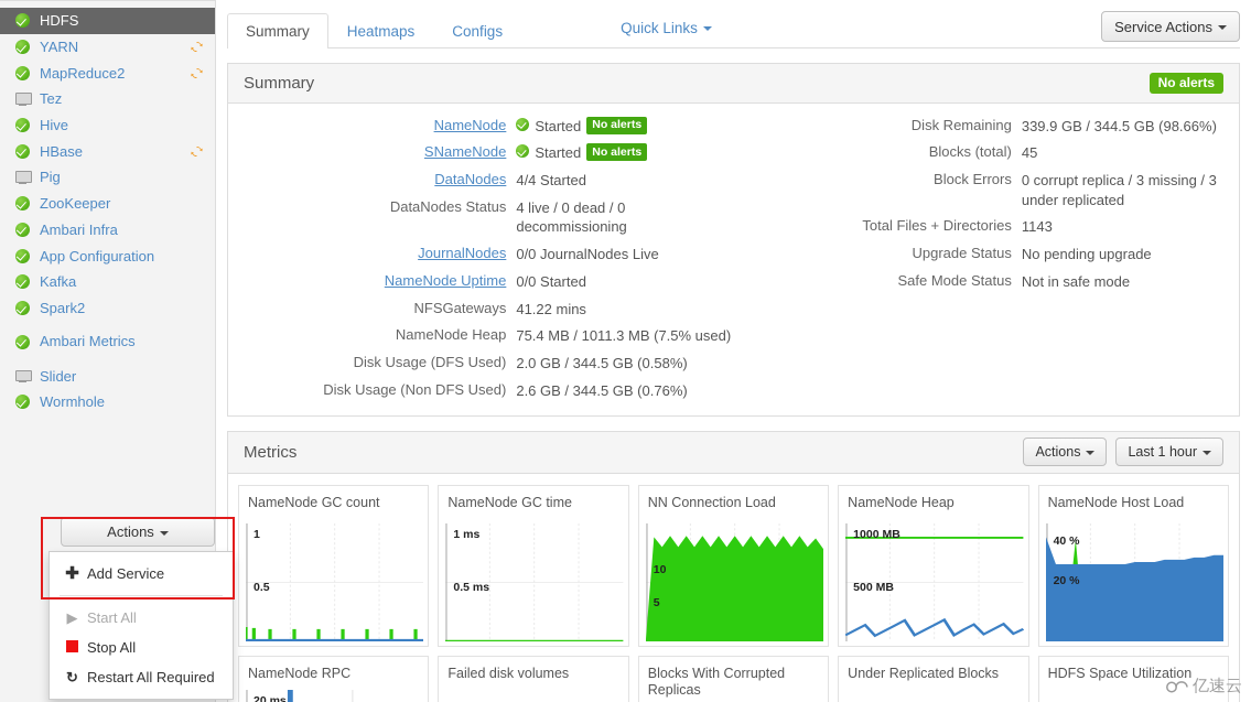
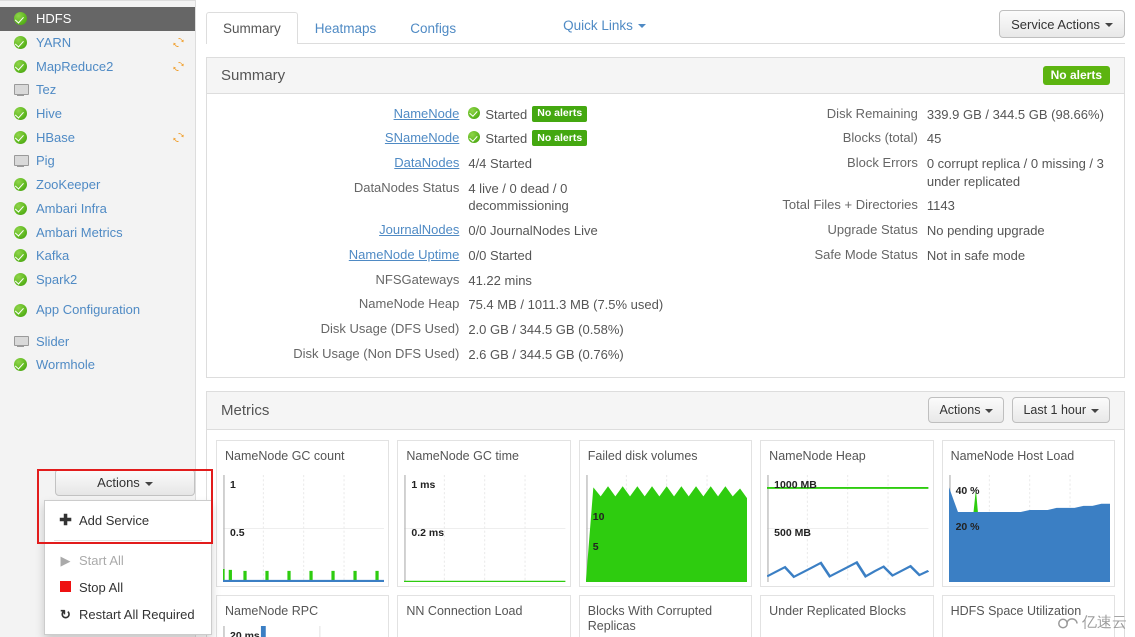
  HDFS
  YARN
  MapReduce2
  Tez
  Hive
  HBase
  Pig
  ZooKeeper
  Ambari Infra
- App Configuration
+ Ambari Metrics
  Kafka
  Spark2
- Ambari Metrics
+ App Configuration
  Slider
  Wormhole
  Actions
  ✚
  Add Service
  ▶
  Start All
  Stop All
  ↻
  Restart All Required
  Summary
  Heatmaps
  Configs
  Quick Links
  Service Actions
  Summary
  No alerts
  NameNode
  Started
  No alerts
  SNameNode
  Started
  No alerts
  DataNodes
  4/4 Started
  DataNodes Status
  4 live / 0 dead / 0 decommissioning
  JournalNodes
  0/0 JournalNodes Live
  NameNode Uptime
  0/0 Started
  NFSGateways
  41.22 mins
  NameNode Heap
  75.4 MB / 1011.3 MB (7.5% used)
  Disk Usage (DFS Used)
  2.0 GB / 344.5 GB (0.58%)
  Disk Usage (Non DFS Used)
  2.6 GB / 344.5 GB (0.76%)
  Disk Remaining
  339.9 GB / 344.5 GB (98.66%)
  Blocks (total)
  45
  Block Errors
- 0 corrupt replica / 3 missing / 3 under replicated
+ 0 corrupt replica / 0 missing / 3 under replicated
  Total Files + Directories
  1143
  Upgrade Status
  No pending upgrade
  Safe Mode Status
  Not in safe mode
  Metrics
  Actions
  Last 1 hour
  NameNode GC count
  1
  0.5
  NameNode GC time
  1 ms
- 0.5 ms
+ 0.2 ms
- NN Connection Load
+ Failed disk volumes
  10
  5
  NameNode Heap
  1000 MB
  500 MB
  NameNode Host Load
  40 %
  20 %
  NameNode RPC
  20 ms
- Failed disk volumes
+ NN Connection Load
  Blocks With Corrupted Replicas
  Under Replicated Blocks
  HDFS Space Utilization
  亿速云
